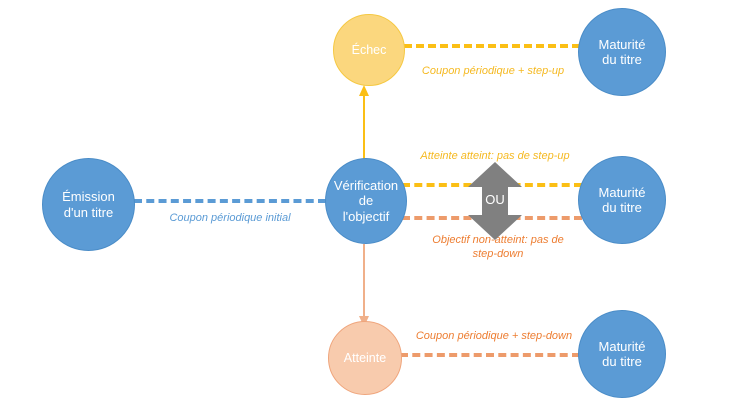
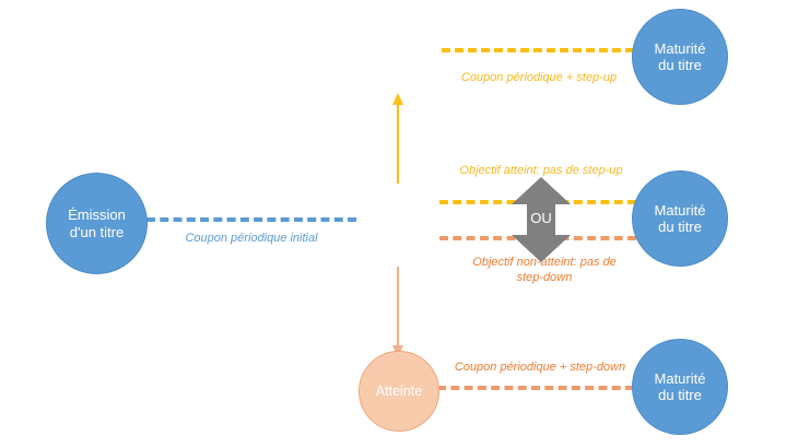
  OU
  Émission
  d'un titre
- Vérification
- de
- l'objectif
- Échec
  Atteinte
  Maturité
  du titre
  Maturité
  du titre
  Maturité
  du titre
  Coupon périodique initial
  Coupon périodique + step-up
- Atteinte atteint: pas de step-up
+ Objectif atteint: pas de step-up
  Objectif non-atteint: pas de
  step-down
  Coupon périodique + step-down
